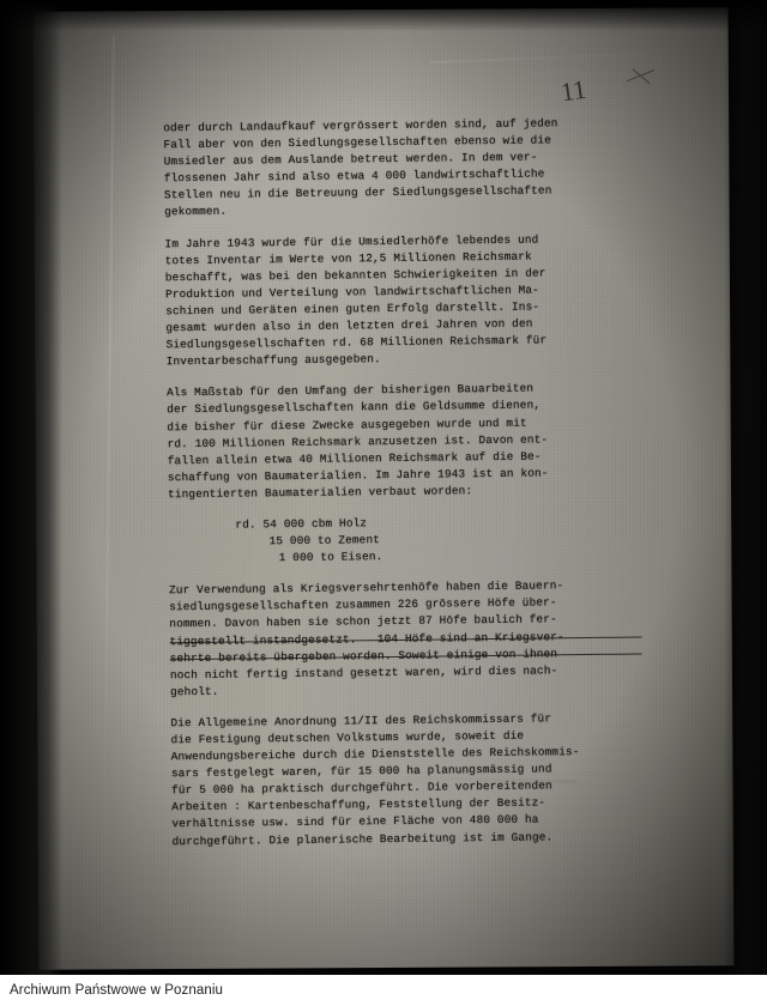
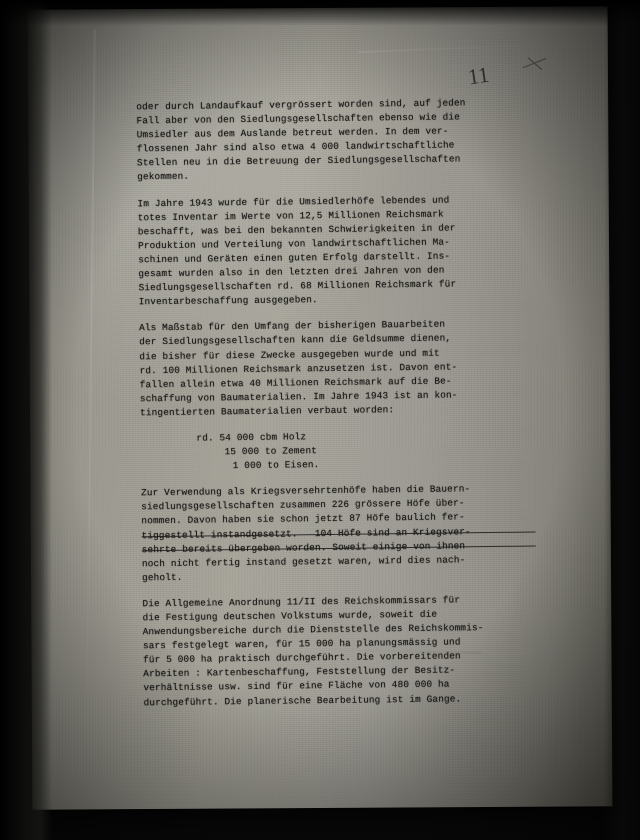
- Archiwum Państwowe w Poznaniu
